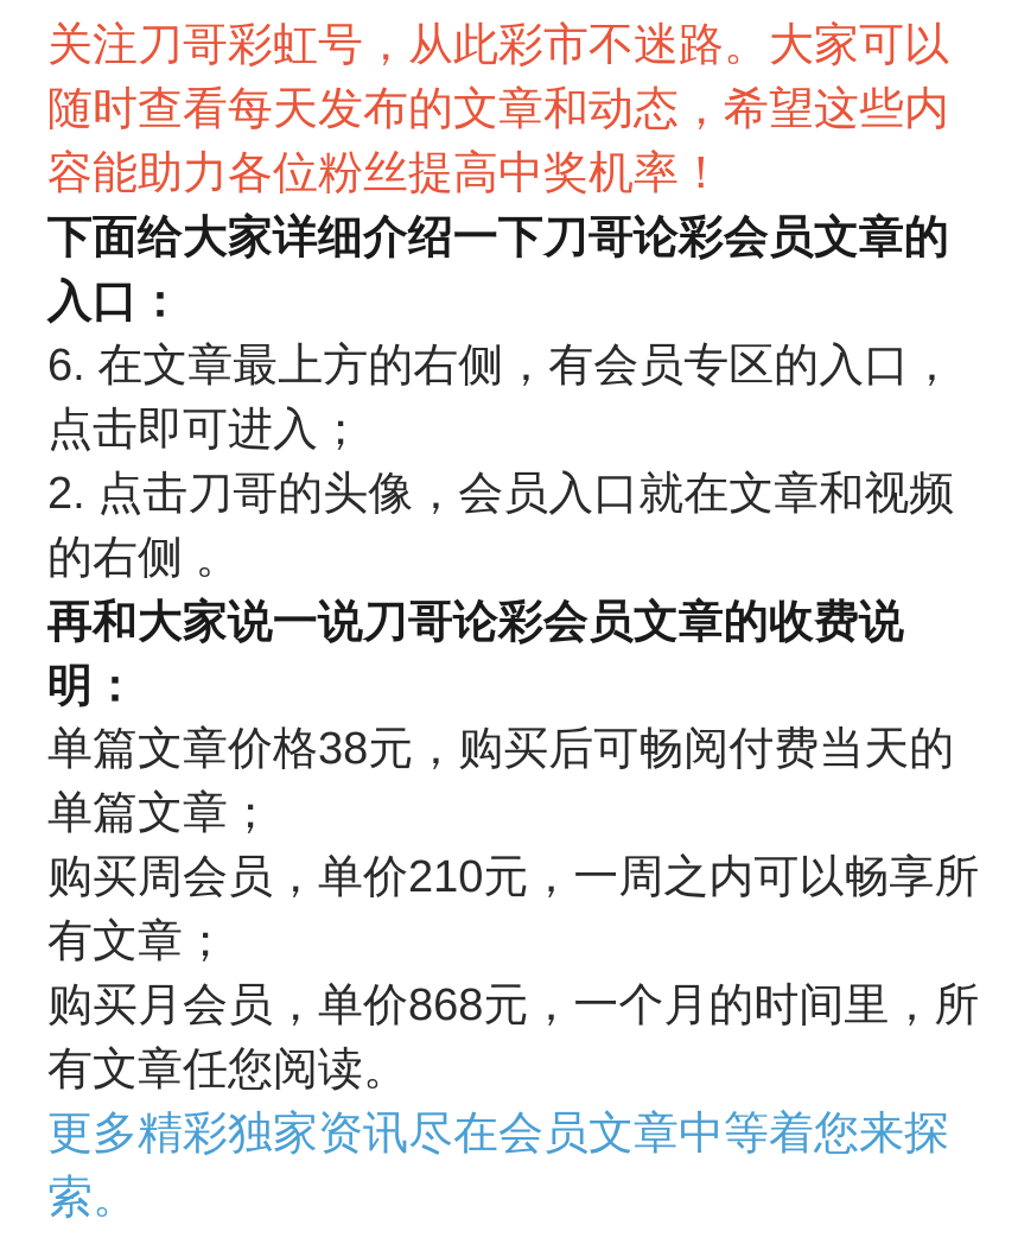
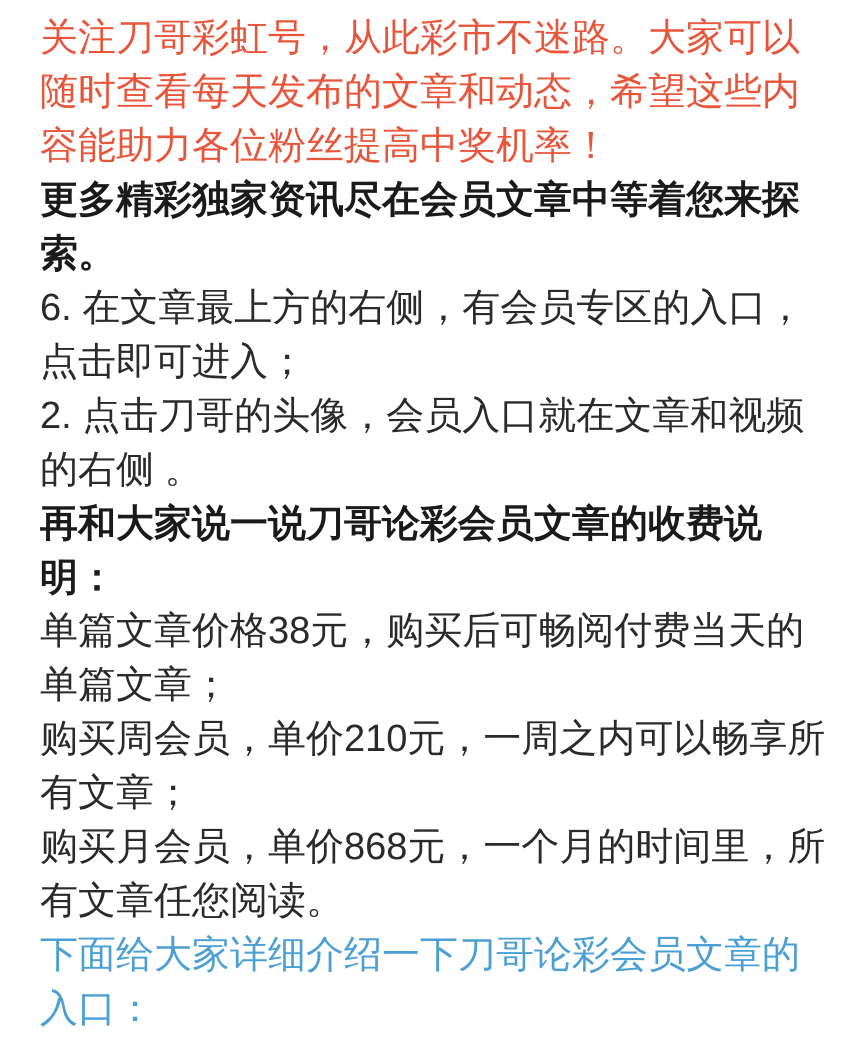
  关注刀哥彩虹号，从此彩市不迷路。大家可以随时查看每天发布的文章和动态，希望这些内容能助力各位粉丝提高中奖机率！
- 下面给大家详细介绍一下刀哥论彩会员文章的入口：
+ 更多精彩独家资讯尽在会员文章中等着您来探索。
  6. 在文章最上方的右侧，有会员专区的入口，点击即可进入；
  2. 点击刀哥的头像，会员入口就在文章和视频的右侧 。
  再和大家说一说刀哥论彩会员文章的收费说明：
  单篇文章价格38元，购买后可畅阅付费当天的单篇文章；
  购买周会员，单价210元，一周之内可以畅享所有文章；
  购买月会员，单价868元，一个月的时间里，所有文章任您阅读。
- 更多精彩独家资讯尽在会员文章中等着您来探索。
+ 下面给大家详细介绍一下刀哥论彩会员文章的入口：
